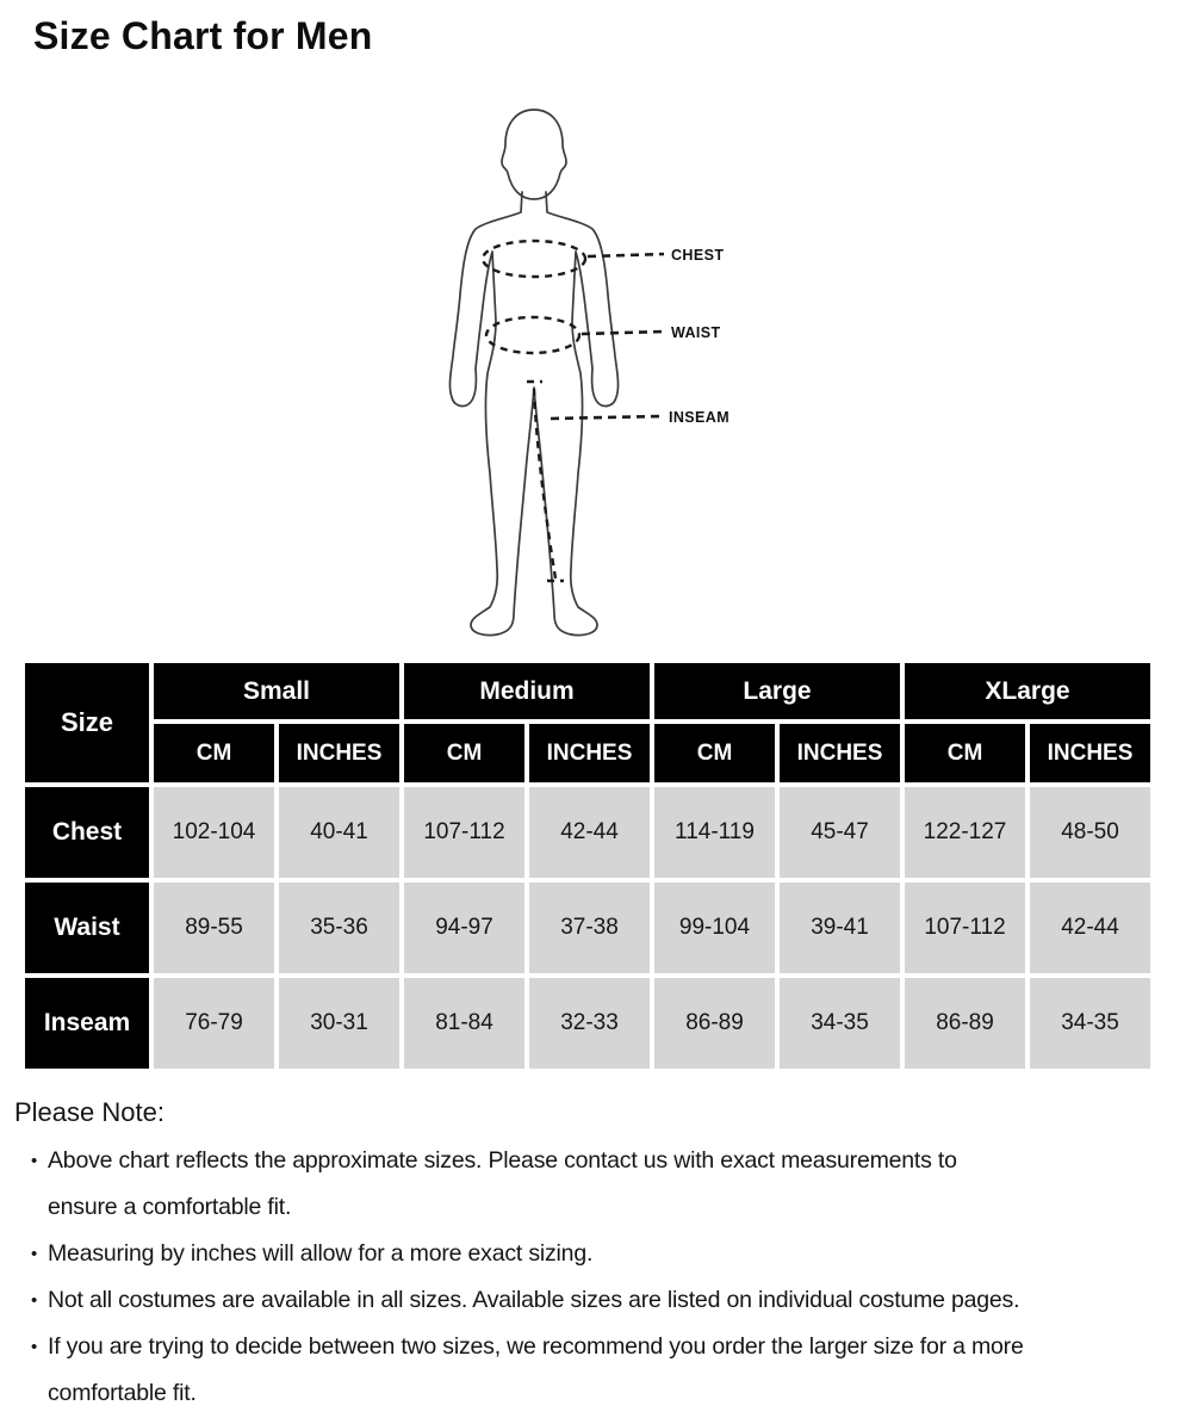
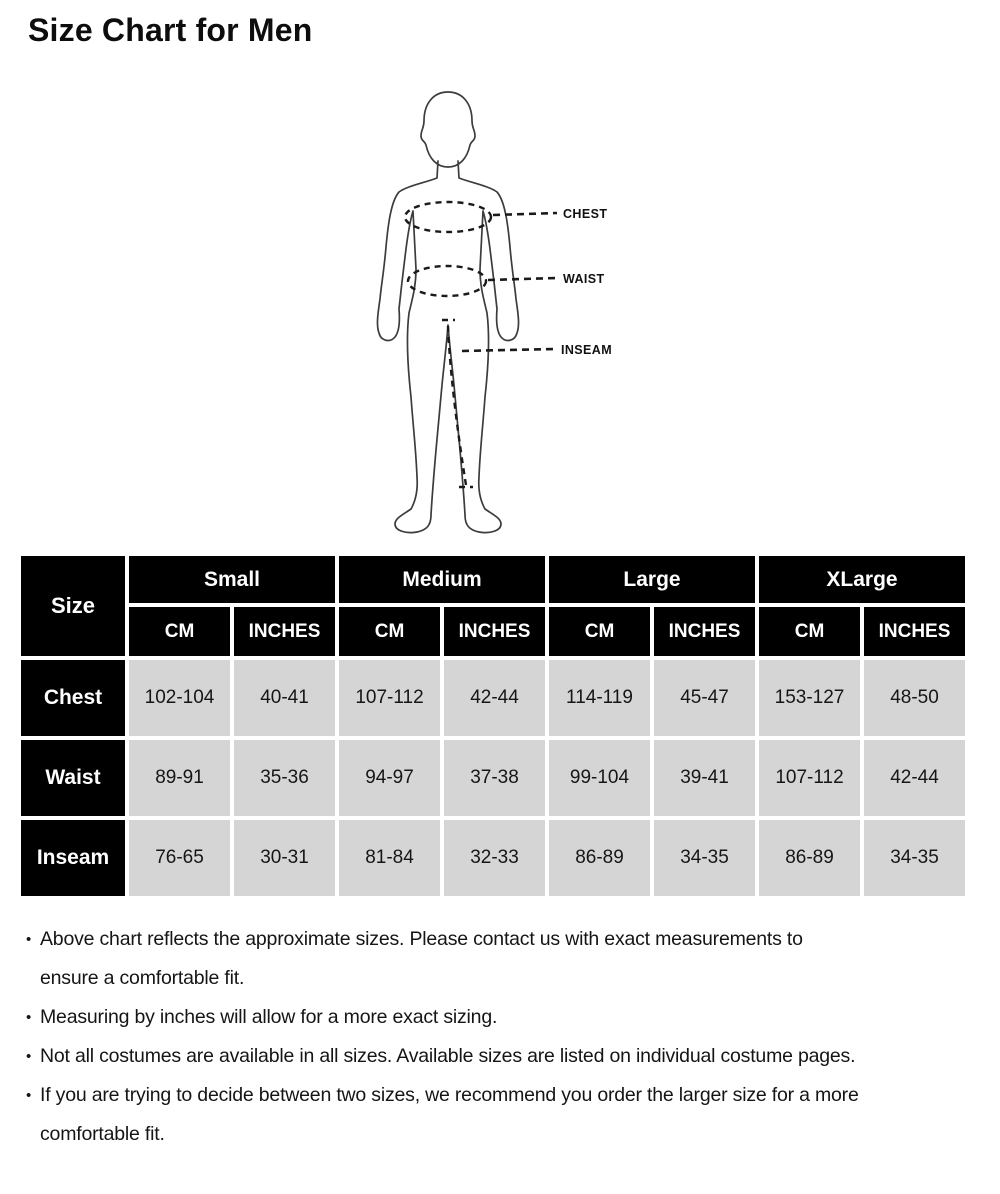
  Size Chart for Men
  CHEST
  WAIST
  INSEAM
  Size	Small	Medium	Large	XLarge
  CM	INCHES	CM	INCHES	CM	INCHES	CM	INCHES
- Chest	102-104	40-41	107-112	42-44	114-119	45-47	122-127	48-50
+ Chest	102-104	40-41	107-112	42-44	114-119	45-47	153-127	48-50
- Waist	89-55	35-36	94-97	37-38	99-104	39-41	107-112	42-44
+ Waist	89-91	35-36	94-97	37-38	99-104	39-41	107-112	42-44
- Inseam	76-79	30-31	81-84	32-33	86-89	34-35	86-89	34-35
+ Inseam	76-65	30-31	81-84	32-33	86-89	34-35	86-89	34-35
- Please Note:
  •
  Above chart reflects the approximate sizes. Please contact us with exact measurements to
  ensure a comfortable fit.
  •
  Measuring by inches will allow for a more exact sizing.
  •
  Not all costumes are available in all sizes. Available sizes are listed on individual costume pages.
  •
  If you are trying to decide between two sizes, we recommend you order the larger size for a more
  comfortable fit.
